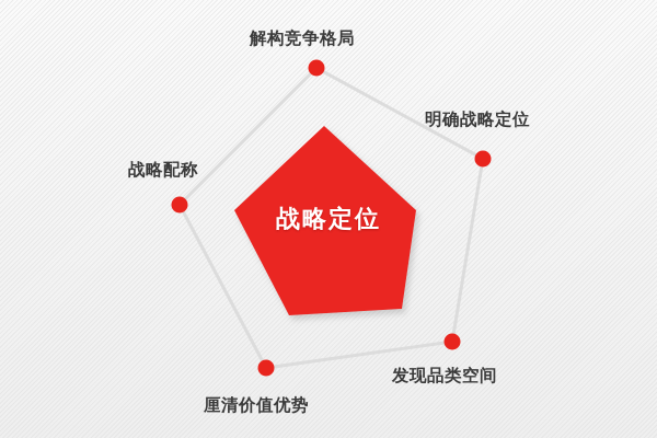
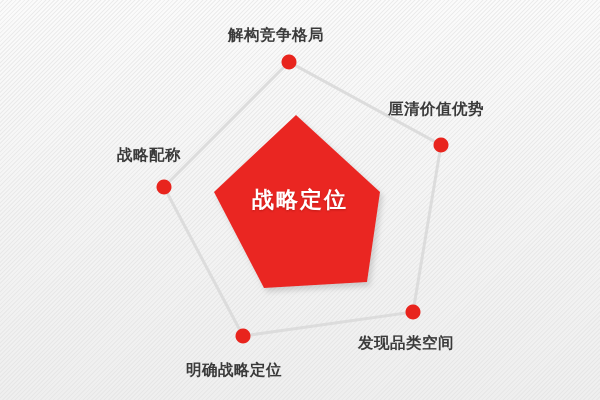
  解构竞争格局
- 明确战略定位
+ 厘清价值优势
  发现品类空间
- 厘清价值优势
+ 明确战略定位
  战略配称
  战略定位
